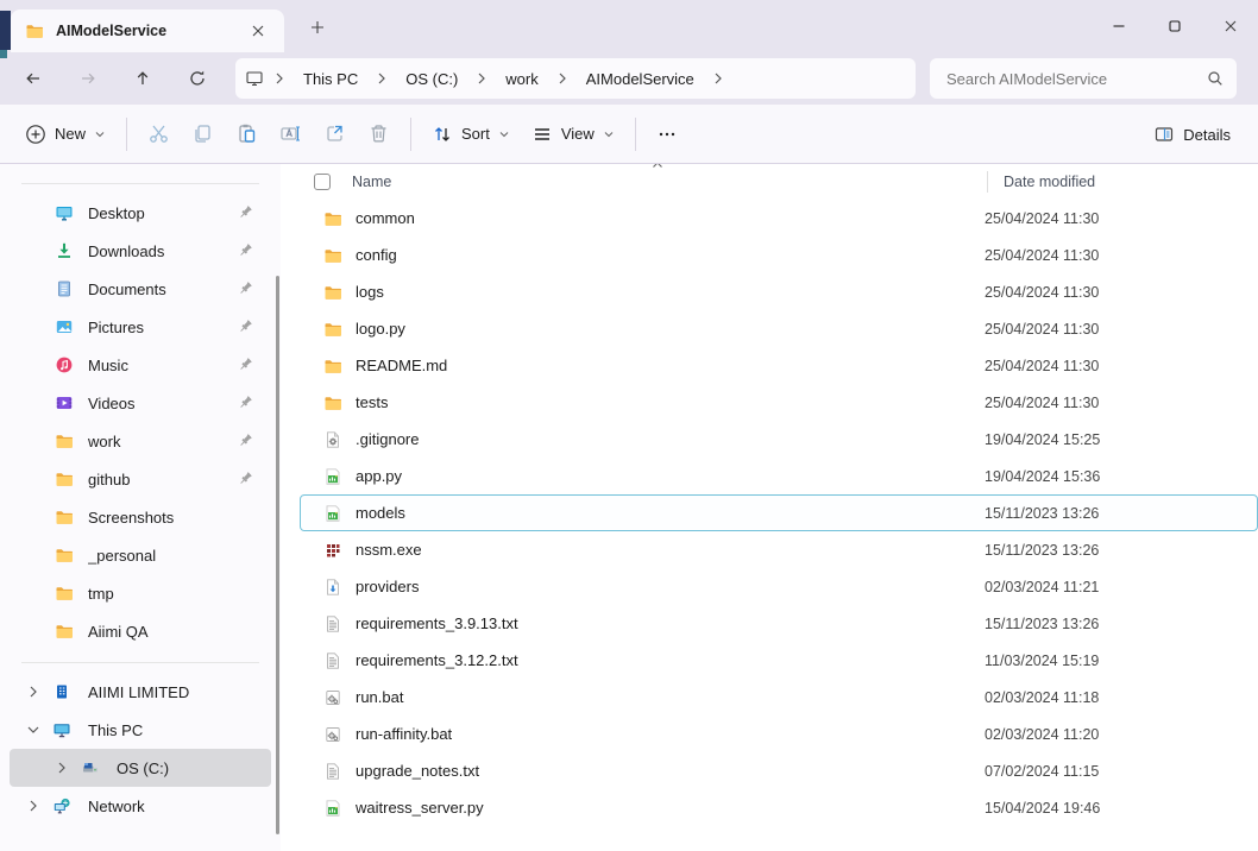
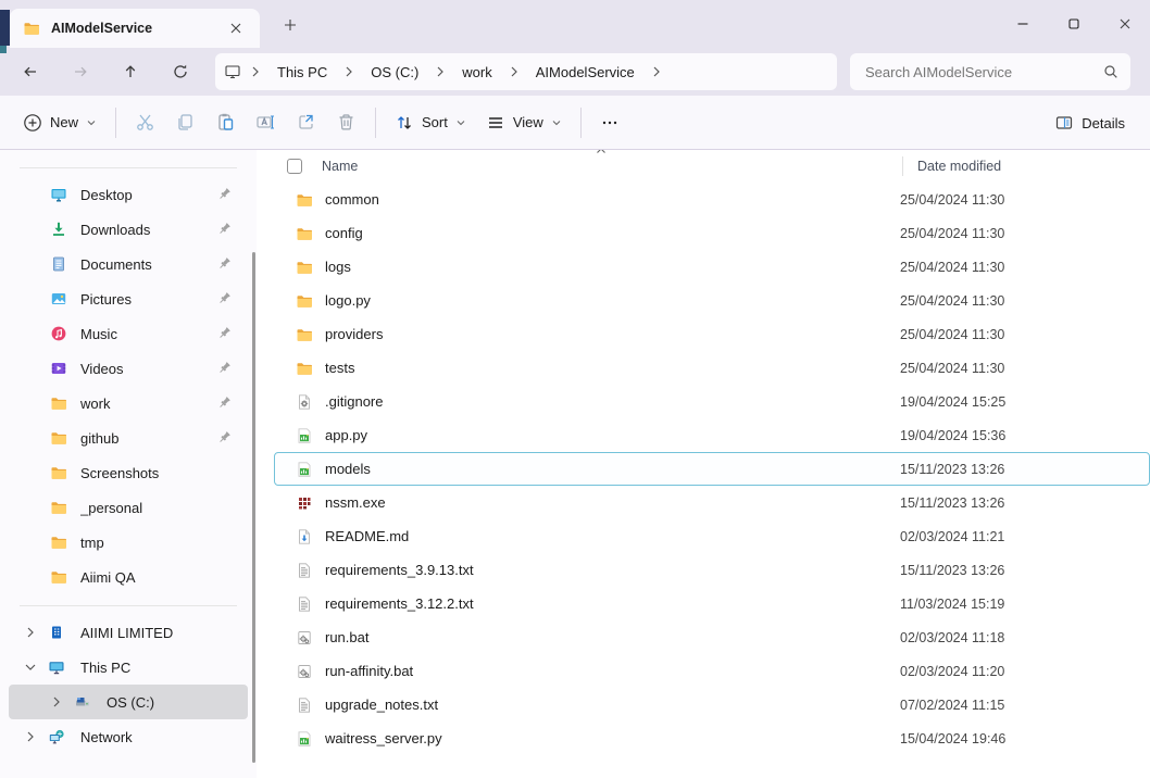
  AIModelService
  This PC
  OS (C:)
  work
  AIModelService
  Search AIModelService
  New
  Sort
  View
  Details
  Desktop
  Downloads
  Documents
  Pictures
  Music
  Videos
  work
  github
  Screenshots
  _personal
  tmp
  Aiimi QA
  AIIMI LIMITED
  This PC
  OS (C:)
  Network
  Name
  Date modified
  common
  25/04/2024 11:30
  config
  25/04/2024 11:30
  logs
  25/04/2024 11:30
  logo.py
  25/04/2024 11:30
- README.md
+ providers
  25/04/2024 11:30
  tests
  25/04/2024 11:30
  .gitignore
  19/04/2024 15:25
  app.py
  19/04/2024 15:36
  models
  15/11/2023 13:26
  nssm.exe
  15/11/2023 13:26
- providers
+ README.md
  02/03/2024 11:21
  requirements_3.9.13.txt
  15/11/2023 13:26
  requirements_3.12.2.txt
  11/03/2024 15:19
  run.bat
  02/03/2024 11:18
  run-affinity.bat
  02/03/2024 11:20
  upgrade_notes.txt
  07/02/2024 11:15
  waitress_server.py
  15/04/2024 19:46
